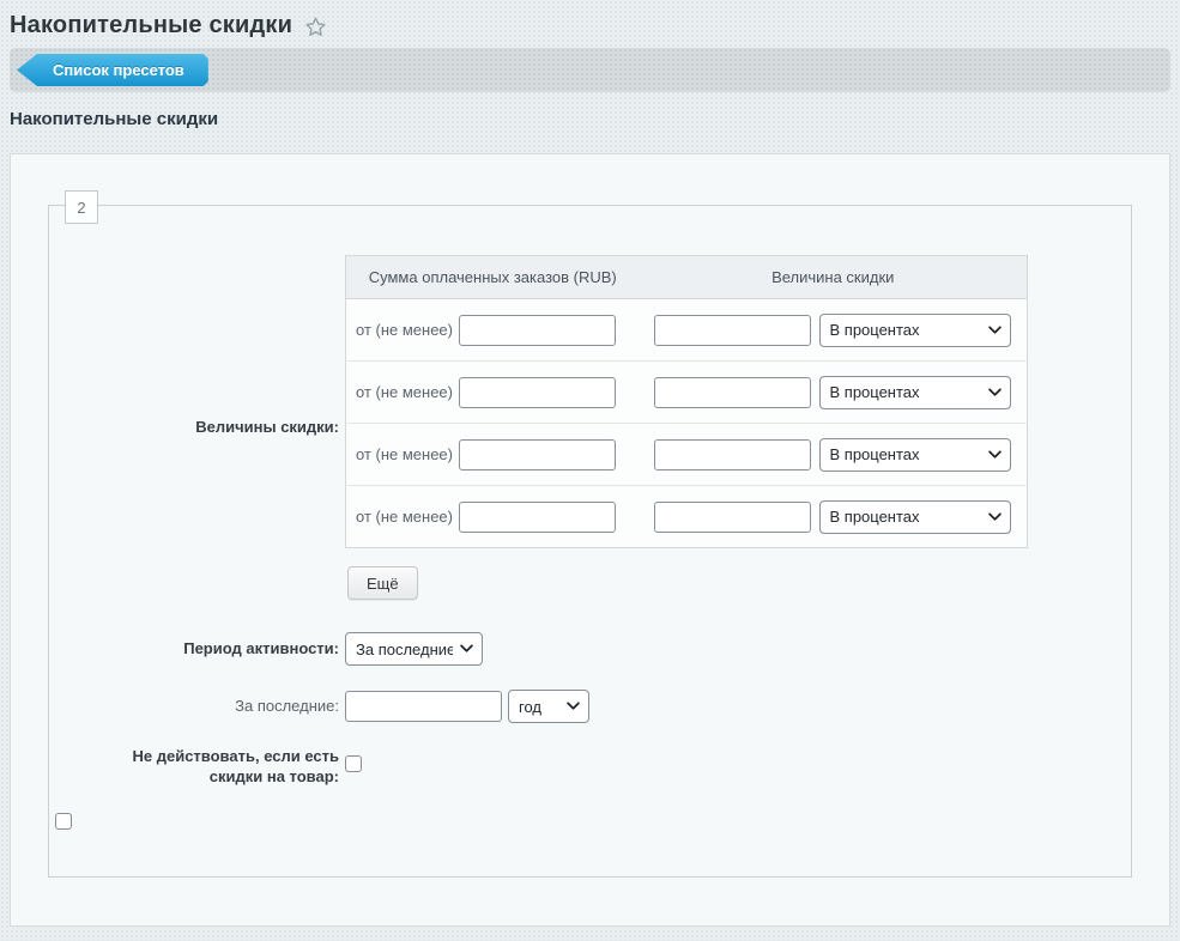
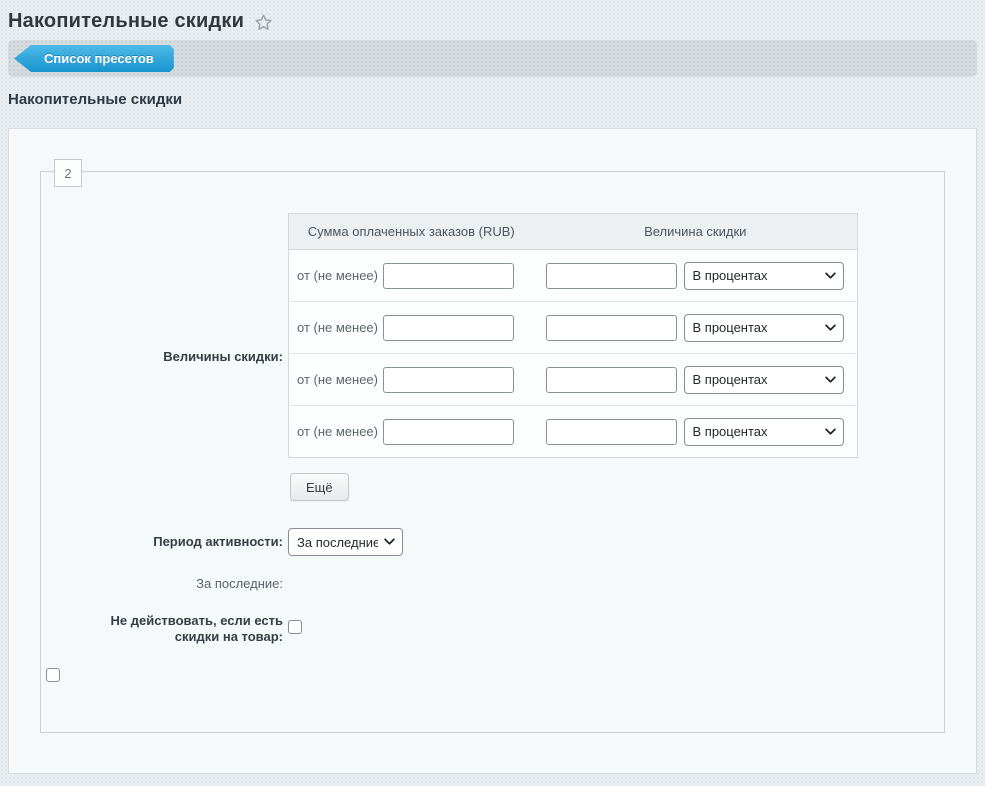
  Накопительные скидки
  Список пресетов
  Накопительные скидки
  2
  Величины скидки:
  Сумма оплаченных заказов (RUB)	Величина скидки
  от (не менее)	В процентах
  от (не менее)	В процентах
  от (не менее)	В процентах
  от (не менее)	В процентах
  Ещё
  Период активности:
  За последние
  За последние:
- год
  Не действовать, если есть скидки на товар:
